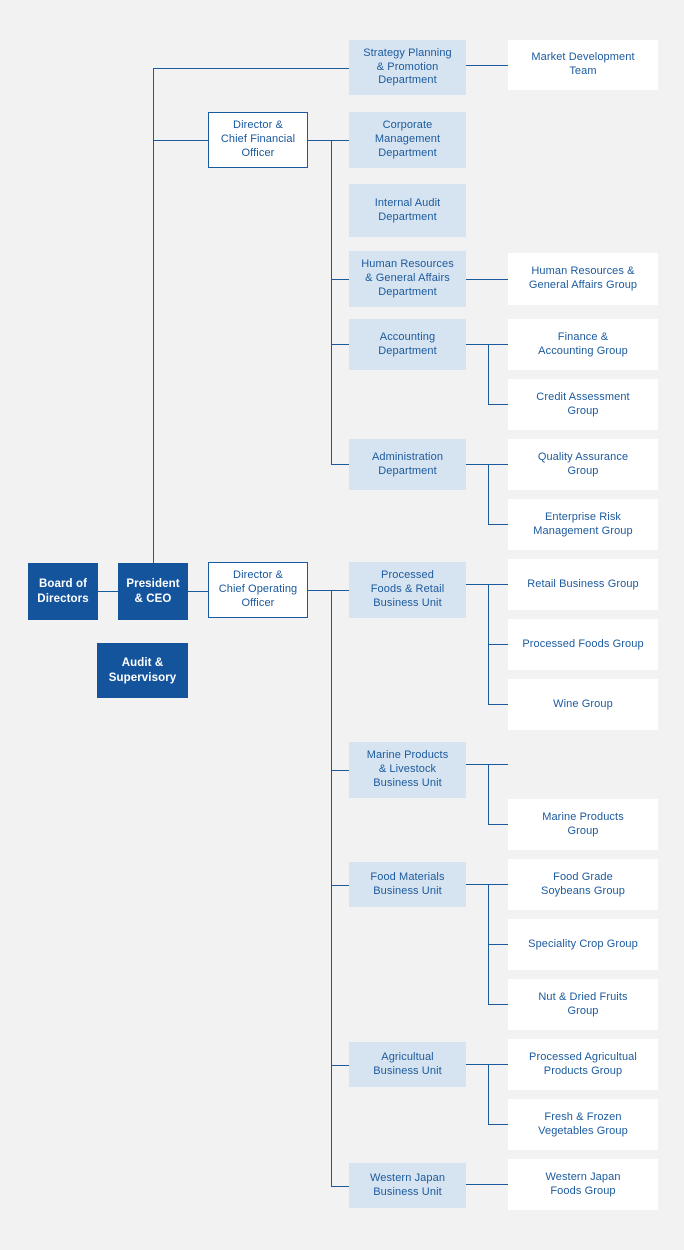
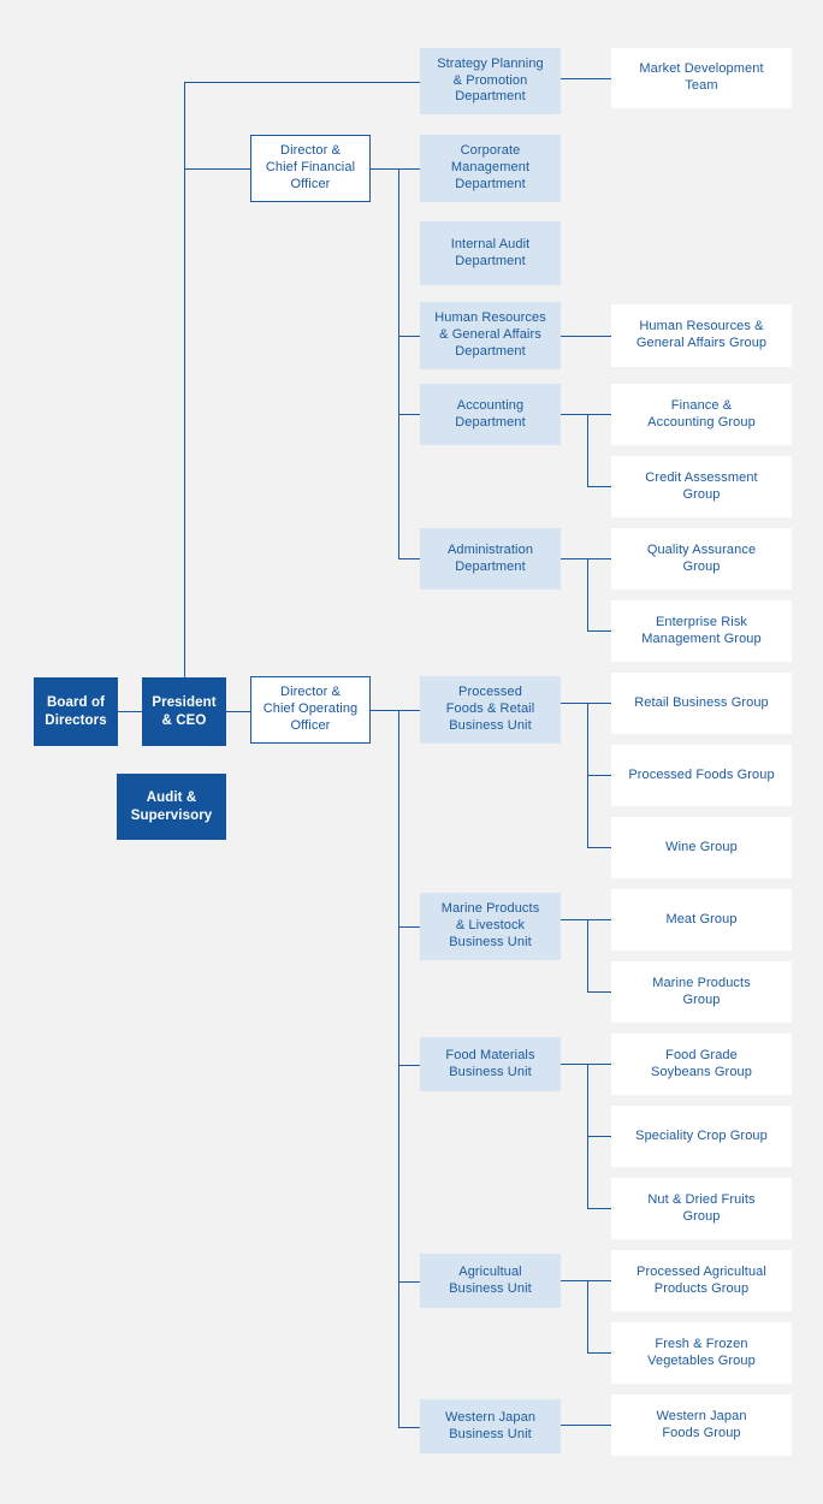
  Board of
  Directors
  President
  & CEO
  Audit &
  Supervisory
  Director &
  Chief Financial
  Officer
  Director &
  Chief Operating
  Officer
  Strategy Planning
  & Promotion
  Department
  Corporate
  Management
  Department
  Internal Audit
  Department
  Human Resources
  & General Affairs
  Department
  Accounting
  Department
  Administration
  Department
  Processed
  Foods & Retail
  Business Unit
  Marine Products
  & Livestock
  Business Unit
  Food Materials
  Business Unit
  Agricultual
  Business Unit
  Western Japan
  Business Unit
  Market Development
  Team
  Human Resources &
  General Affairs Group
  Finance &
  Accounting Group
  Credit Assessment
  Group
  Quality Assurance
  Group
  Enterprise Risk
  Management Group
  Retail Business Group
  Processed Foods Group
  Wine Group
+ Meat Group
  Marine Products
  Group
  Food Grade
  Soybeans Group
  Speciality Crop Group
  Nut & Dried Fruits
  Group
  Processed Agricultual
  Products Group
  Fresh & Frozen
  Vegetables Group
  Western Japan
  Foods Group
